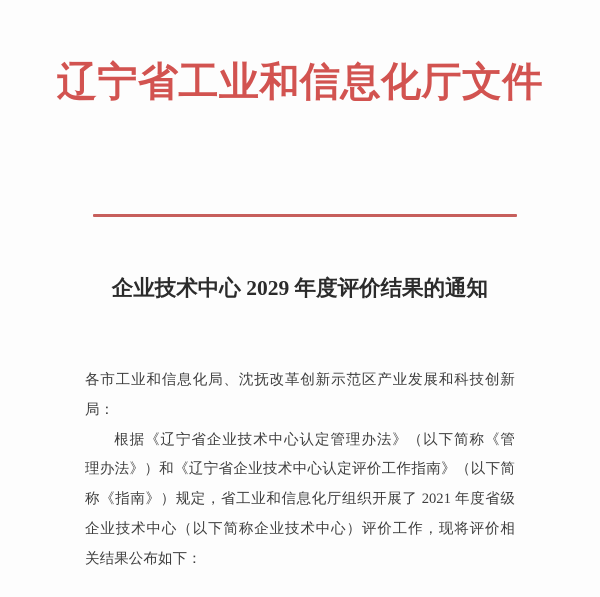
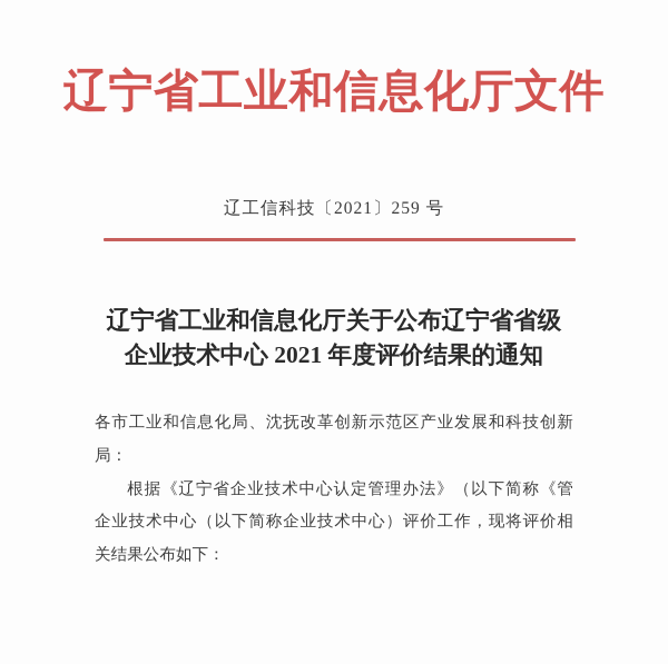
  辽宁省工业和信息化厅文件
+ 辽工信科技〔2021〕259 号
+ 辽宁省工业和信息化厅关于公布辽宁省省级
- 企业技术中心 2029 年度评价结果的通知
+ 企业技术中心 2021 年度评价结果的通知
  各市工业和信息化局、沈抚改革创新示范区产业发展和科技创新
  局：
  根据《辽宁省企业技术中心认定管理办法》（以下简称《管
- 理办法》）和《辽宁省企业技术中心认定评价工作指南》（以下简
- 称《指南》）规定，省工业和信息化厅组织开展了 2021 年度省级
  企业技术中心（以下简称企业技术中心）评价工作，现将评价相
  关结果公布如下：
